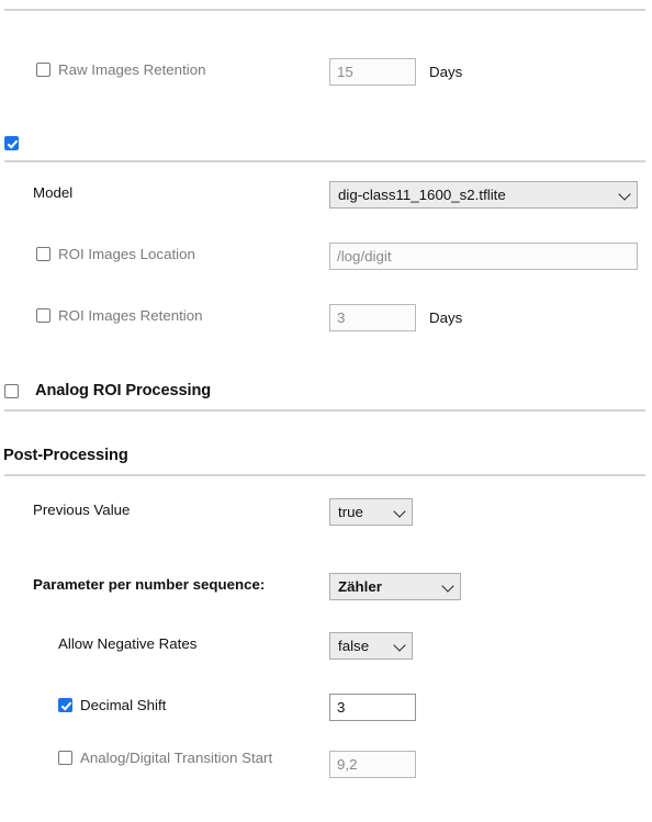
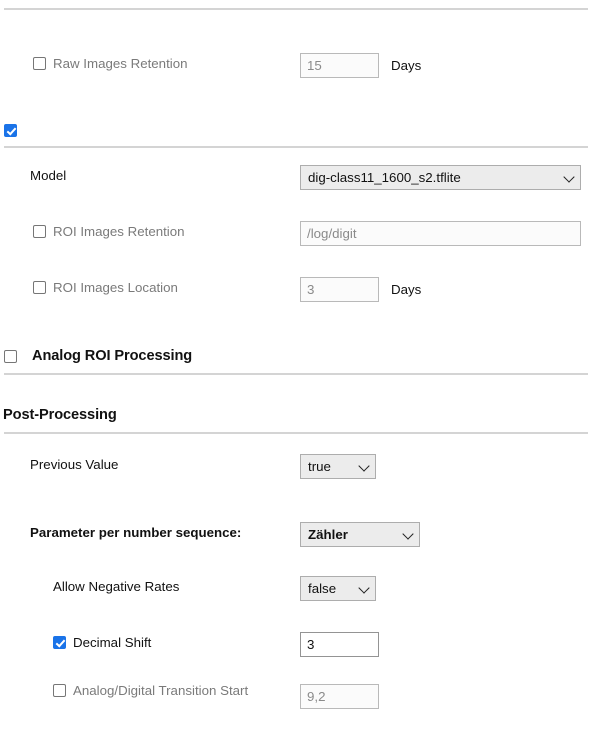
  Raw Images Retention
  15
  Days
  Model
  dig-class11_1600_s2.tflite
- ROI Images Location
+ ROI Images Retention
  /log/digit
- ROI Images Retention
+ ROI Images Location
  3
  Days
  Analog ROI Processing
  Post-Processing
  Previous Value
  true
  Parameter per number sequence:
  Zähler
  Allow Negative Rates
  false
  Decimal Shift
  3
  Analog/Digital Transition Start
  9,2
